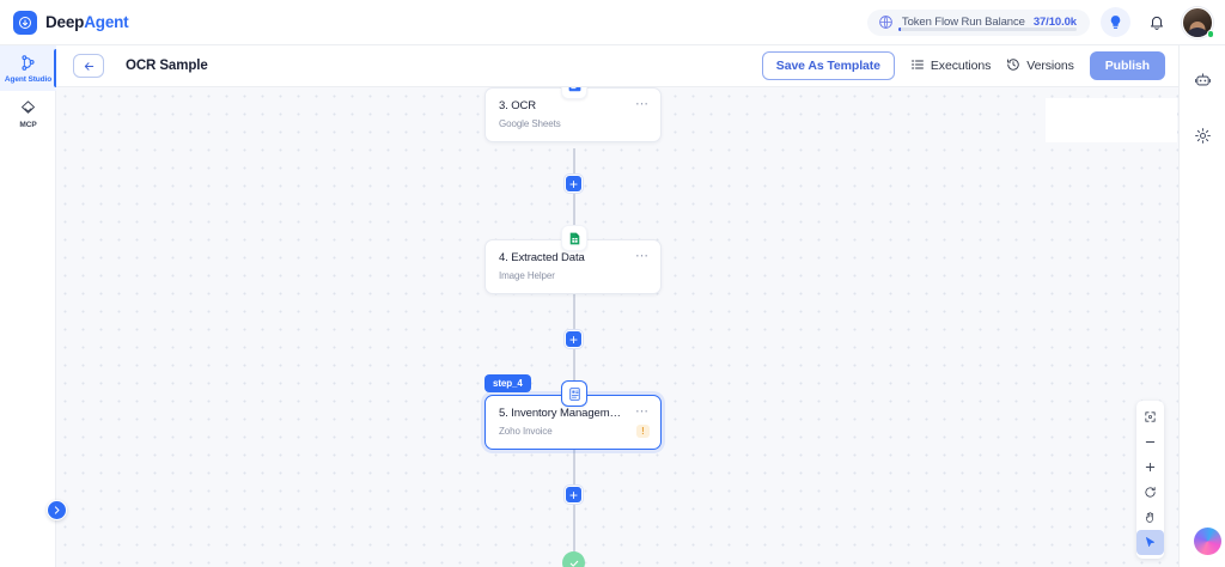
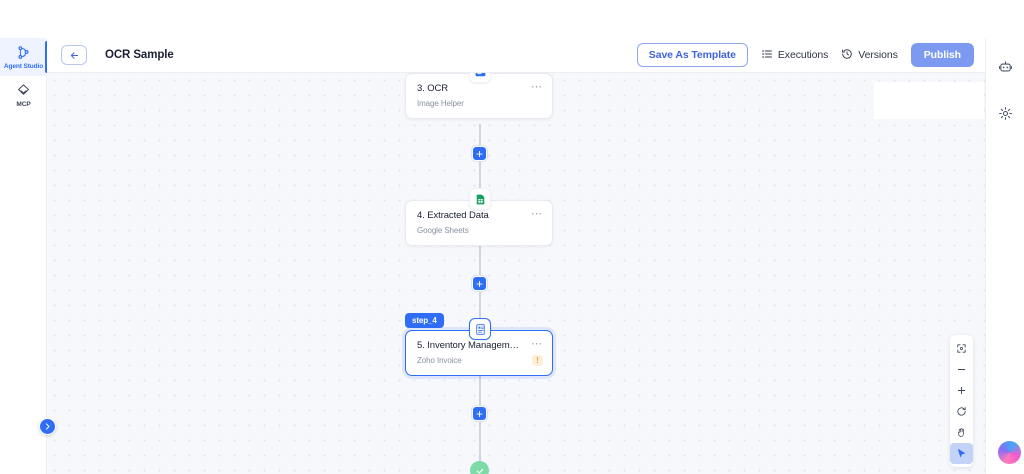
- DeepAgent
- Token Flow Run Balance
- 37/10.0k
  OCR Sample
  Save As Template
  Executions
  Versions
  Publish
  3. OCR
- Google Sheets
+ Image Helper
  ⋯
  +
  4. Extracted Data
- Image Helper
+ Google Sheets
  ⋯
  +
  step_4
  5. Inventory Management Soft
  Zoho Invoice
  ⋯
  !
  +
